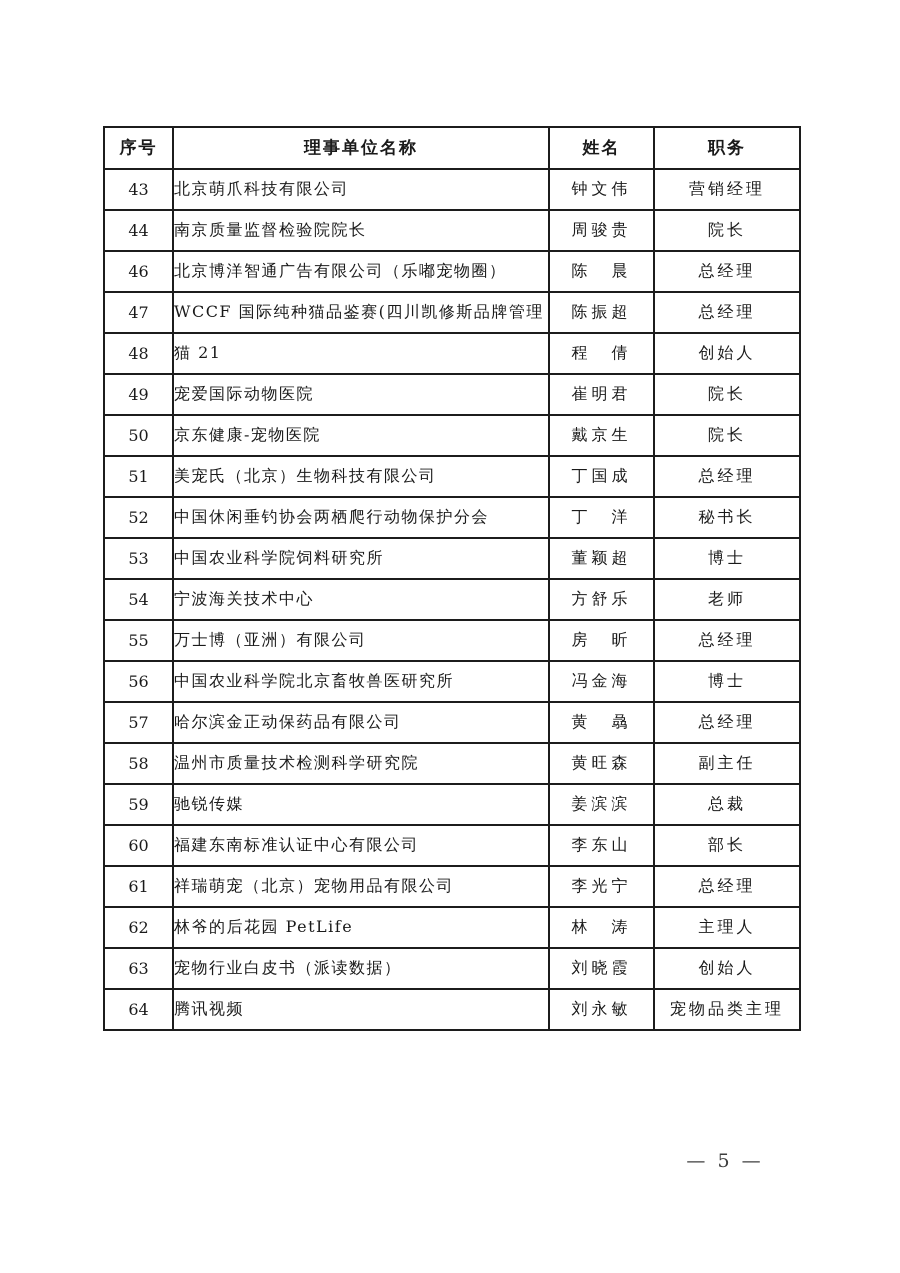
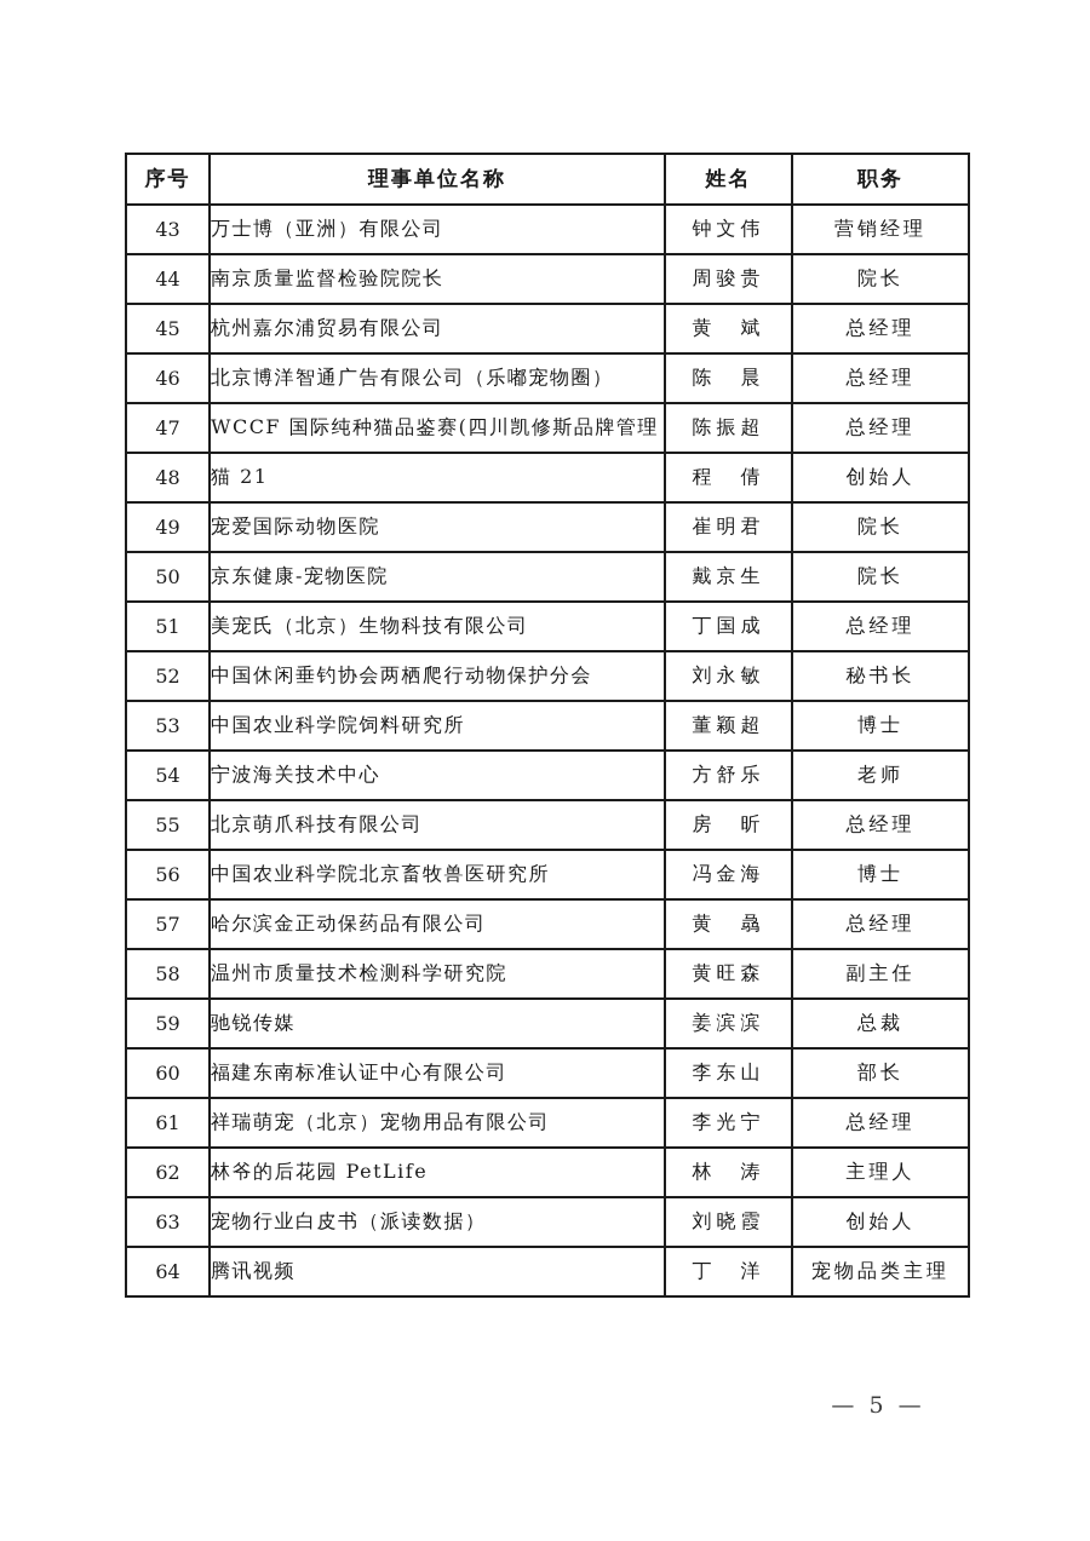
  序号	理事单位名称	姓名	职务
- 43	北京萌爪科技有限公司	钟文伟	营销经理
+ 43	万士博（亚洲）有限公司	钟文伟	营销经理
  44	南京质量监督检验院院长	周骏贵	院长
+ 45	杭州嘉尔浦贸易有限公司	黄 斌	总经理
  46	北京博洋智通广告有限公司（乐嘟宠物圈）	陈 晨	总经理
  47	WCCF 国际纯种猫品鉴赛(四川凯修斯品牌管理	陈振超	总经理
  48	猫 21	程 倩	创始人
  49	宠爱国际动物医院	崔明君	院长
  50	京东健康-宠物医院	戴京生	院长
  51	美宠氏（北京）生物科技有限公司	丁国成	总经理
- 52	中国休闲垂钓协会两栖爬行动物保护分会	丁 洋	秘书长
+ 52	中国休闲垂钓协会两栖爬行动物保护分会	刘永敏	秘书长
  53	中国农业科学院饲料研究所	董颖超	博士
  54	宁波海关技术中心	方舒乐	老师
- 55	万士博（亚洲）有限公司	房 昕	总经理
+ 55	北京萌爪科技有限公司	房 昕	总经理
  56	中国农业科学院北京畜牧兽医研究所	冯金海	博士
  57	哈尔滨金正动保药品有限公司	黄 骉	总经理
  58	温州市质量技术检测科学研究院	黄旺森	副主任
  59	驰锐传媒	姜滨滨	总裁
  60	福建东南标准认证中心有限公司	李东山	部长
  61	祥瑞萌宠（北京）宠物用品有限公司	李光宁	总经理
  62	林爷的后花园 PetLife	林 涛	主理人
  63	宠物行业白皮书（派读数据）	刘晓霞	创始人
- 64	腾讯视频	刘永敏	宠物品类主理
+ 64	腾讯视频	丁 洋	宠物品类主理
  — 5 —
